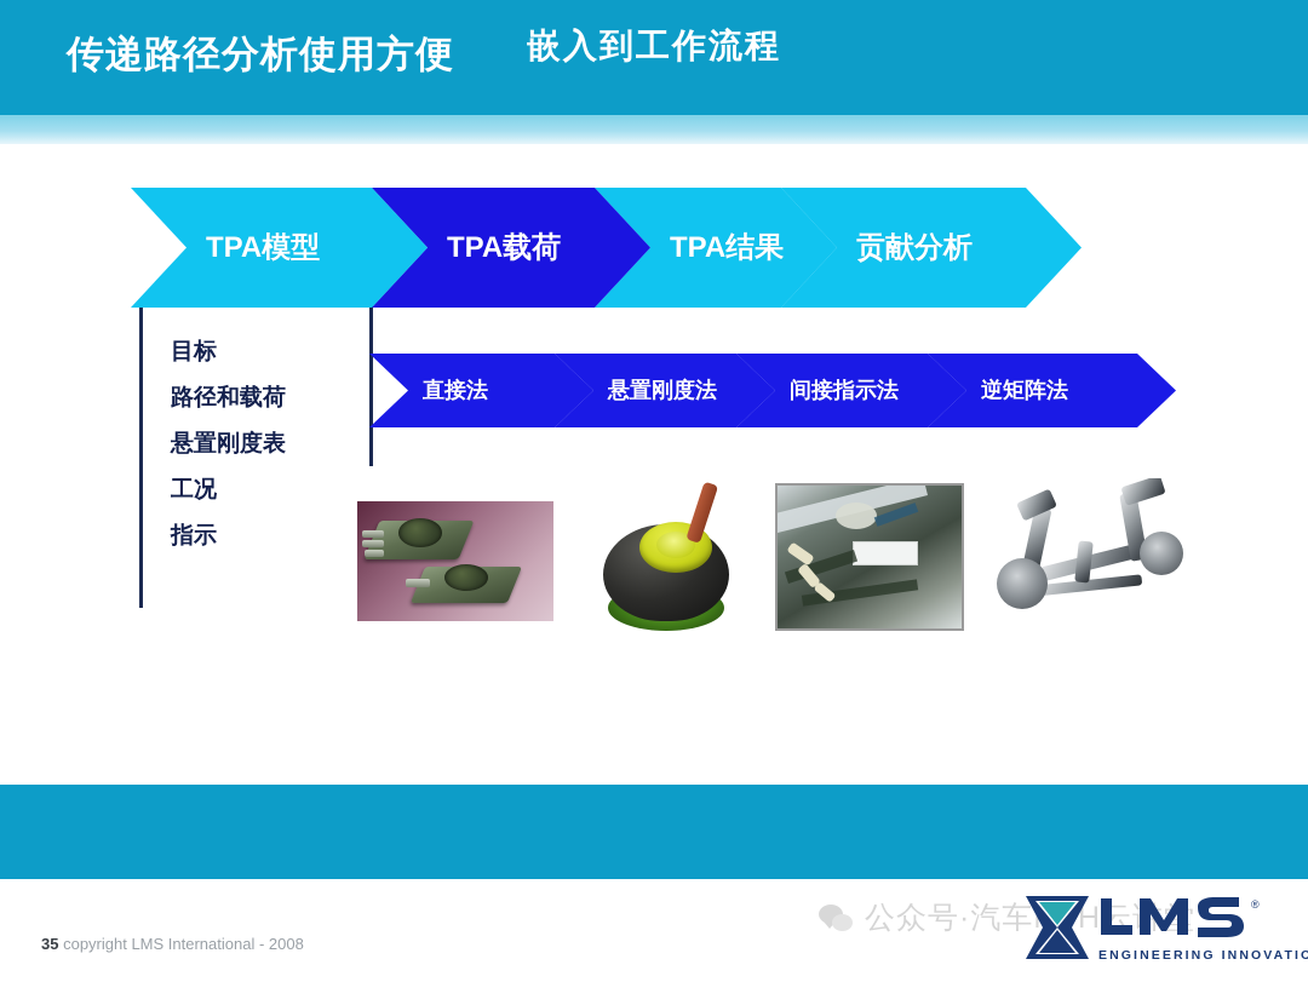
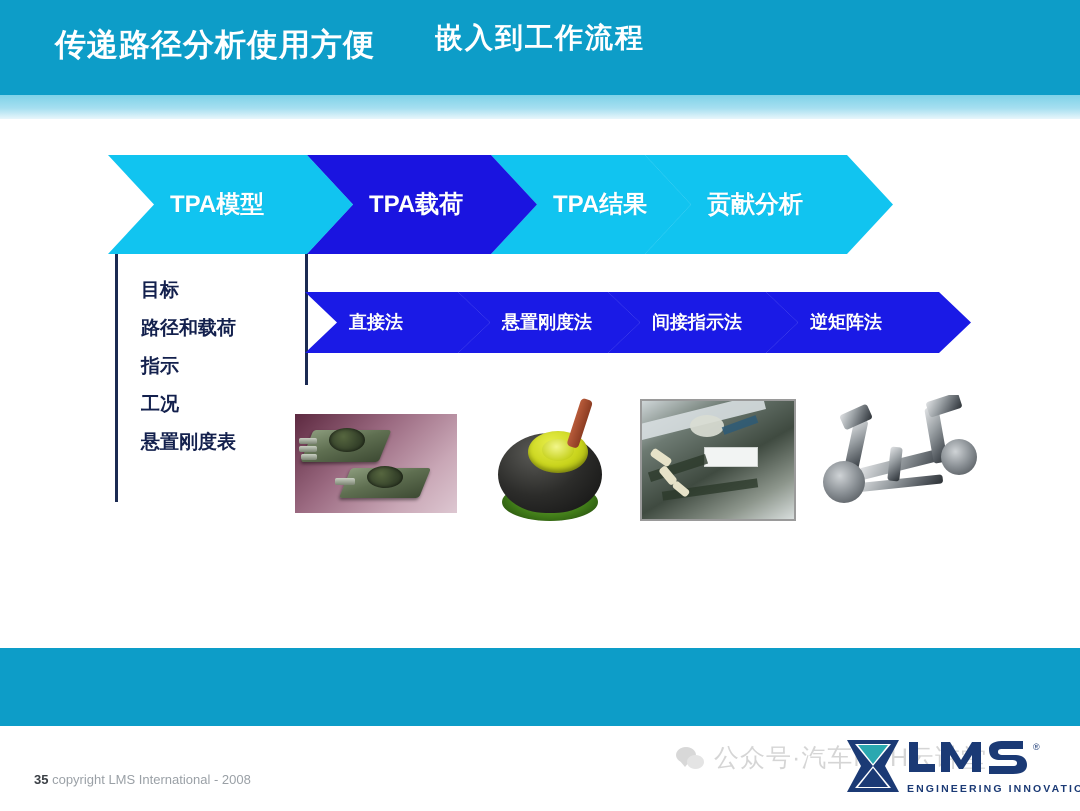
  传递路径分析使用方便
  TPA模型
  TPA载荷
  TPA结果
  贡献分析
  目标
  路径和载荷
- 悬置刚度表
+ 指示
  工况
- 指示
+ 悬置刚度表
  直接法
  悬置刚度法
  间接指示法
  逆矩阵法
  嵌入到工作流程
  35 copyright LMS International - 2008
  ®
  ENGINEERING INNOVATIO
